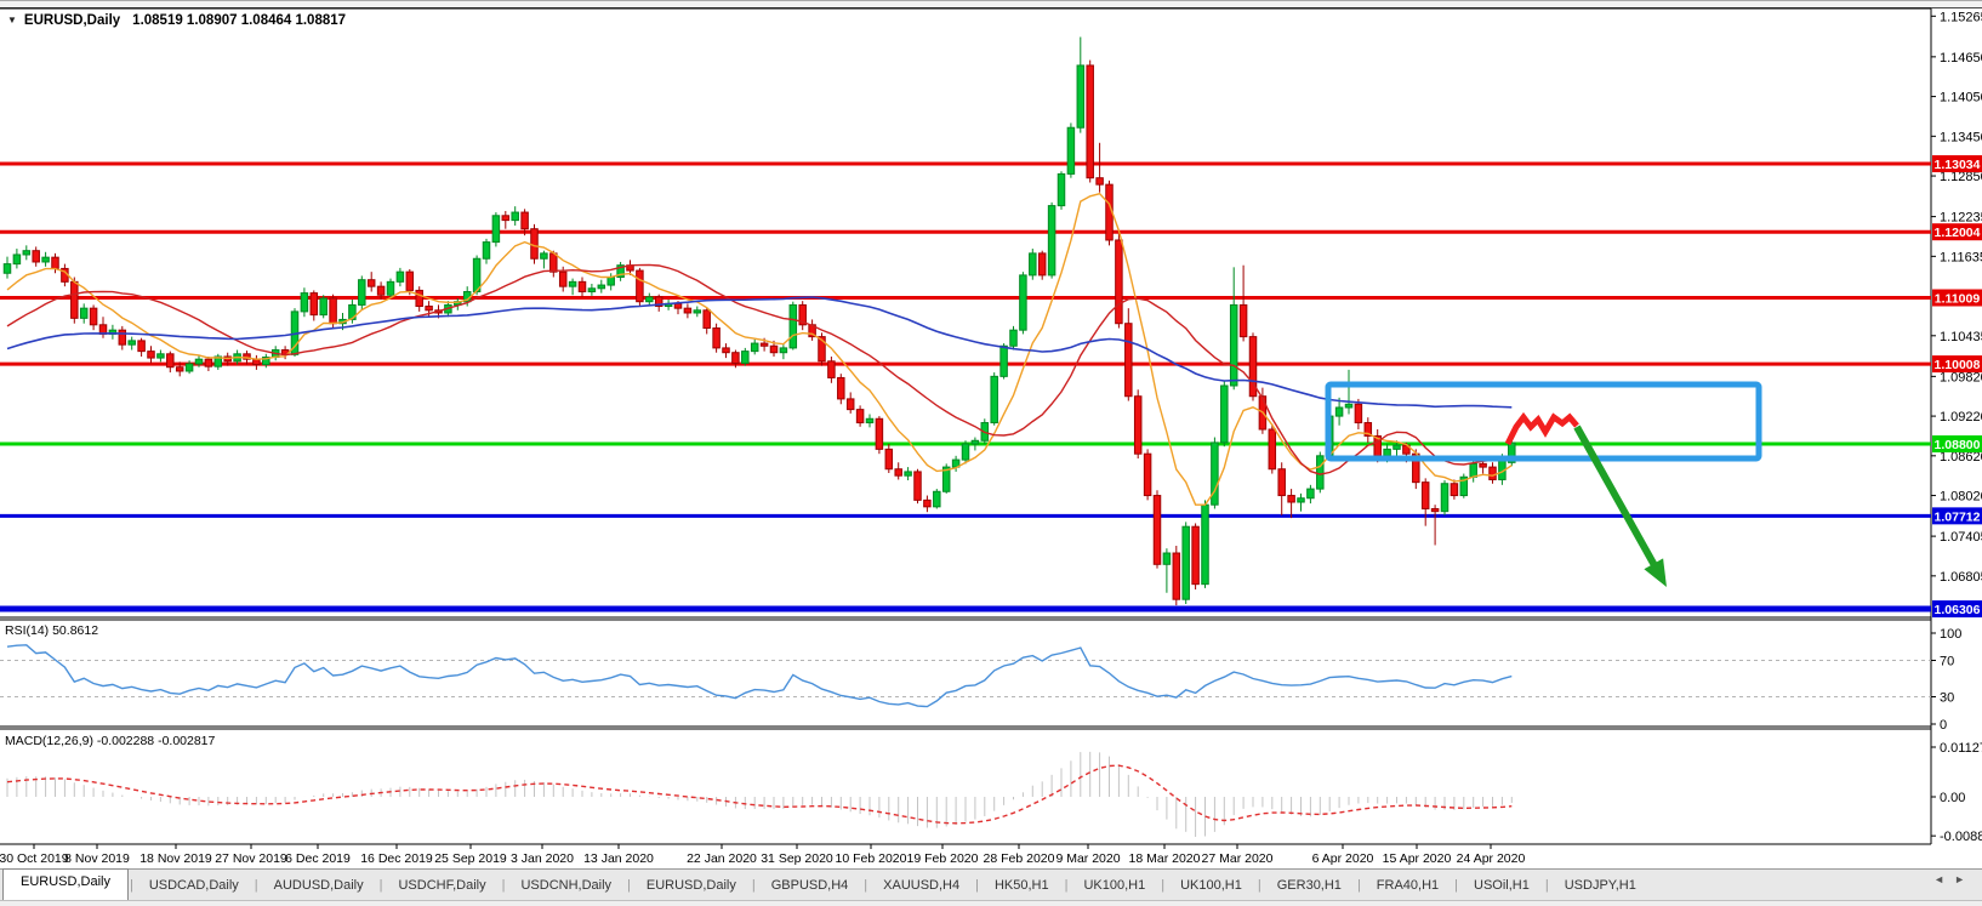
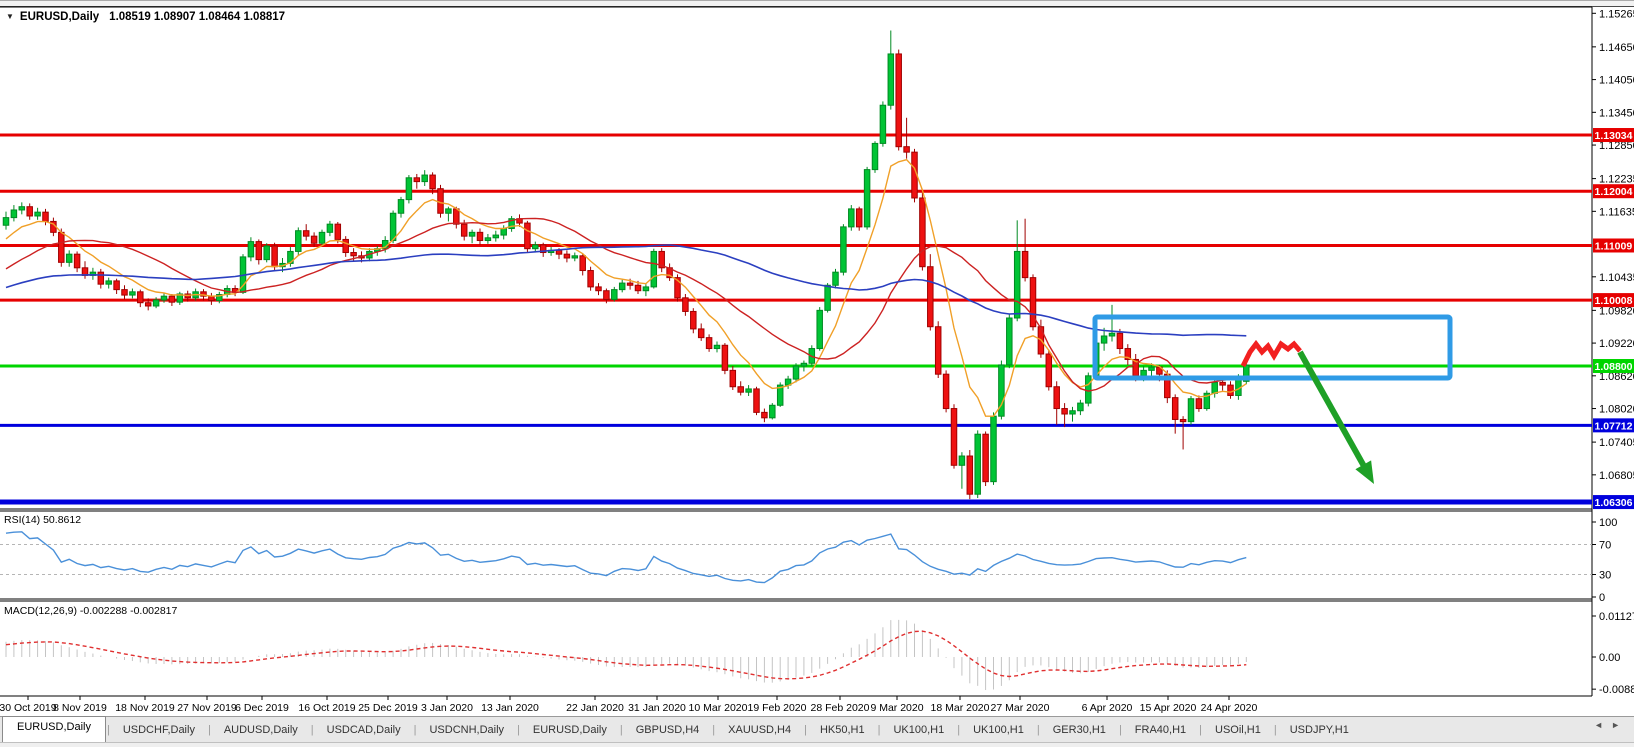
  1.1526
  1.1465
  1.1405
  1.1345
  1.1285
  1.1223
  1.1163
  1.1043
  1.0982
  1.0922
  1.0862
  1.0802
  1.0740
  1.0680
  1.13034
  1.12004
  1.11009
  1.10008
  1.08800
  1.07712
  1.06306
  30 Oct 2019
  8 Nov 2019
  18 Nov 2019
  27 Nov 2019
  6 Dec 2019
- 16 Dec 2019
+ 16 Oct 2019
- 25 Sep 2019
+ 25 Dec 2019
  3 Jan 2020
  13 Jan 2020
  22 Jan 2020
- 31 Sep 2020
+ 31 Jan 2020
- 10 Feb 2020
+ 10 Mar 2020
  19 Feb 2020
  28 Feb 2020
  9 Mar 2020
  18 Mar 2020
  27 Mar 2020
  6 Apr 2020
  15 Apr 2020
  24 Apr 2020
  100
  70
  30
  0
  0.0112
  0.00
  -0.0088
  ▼ EURUSD,Daily 1.08519 1.08907 1.08464 1.08817
  RSI(14) 50.8612
  MACD(12,26,9) -0.002288 -0.002817
  EURUSD,Daily
  |
- USDCAD,Daily
+ USDCHF,Daily
  |
  AUDUSD,Daily
  |
- USDCHF,Daily
+ USDCAD,Daily
  |
  USDCNH,Daily
  |
  EURUSD,Daily
  |
  GBPUSD,H4
  |
  XAUUSD,H4
  |
  HK50,H1
  |
  UK100,H1
  |
  UK100,H1
  |
  GER30,H1
  |
  FRA40,H1
  |
  USOil,H1
  |
  USDJPY,H1
  ◄►
